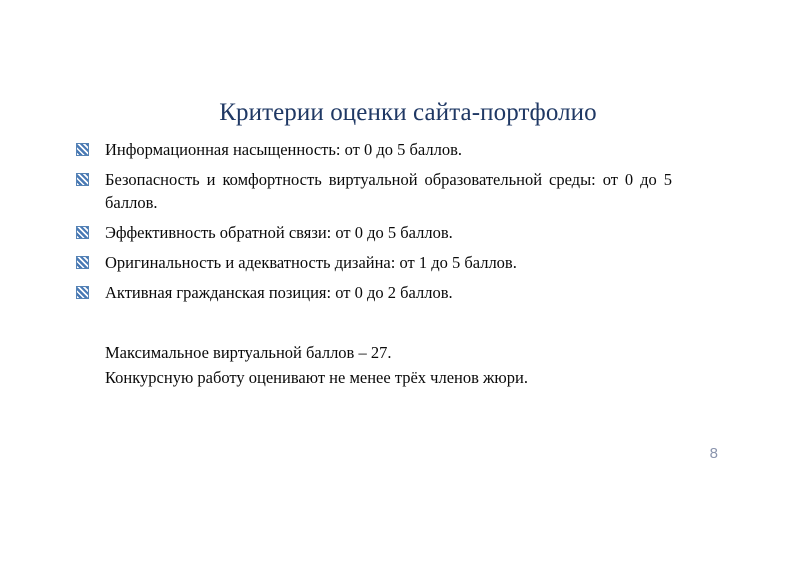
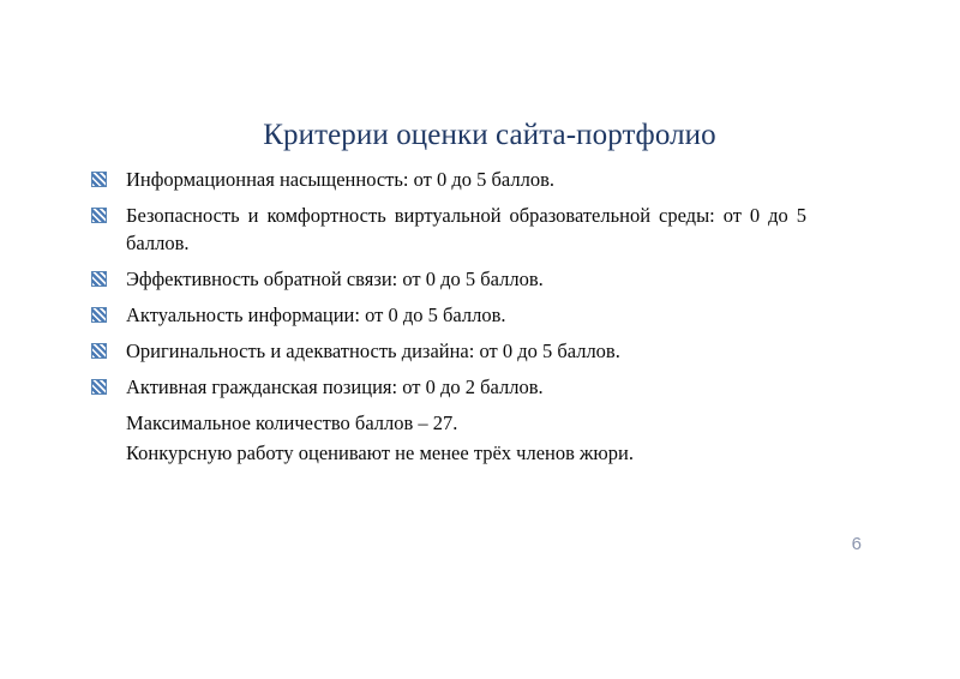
  Критерии оценки сайта-портфолио
  Информационная насыщенность: от 0 до 5 баллов.
  Безопасность и комфортность виртуальной образовательной среды: от 0 до 5 баллов.
  Эффективность обратной связи: от 0 до 5 баллов.
+ Актуальность информации: от 0 до 5 баллов.
- Оригинальность и адекватность дизайна: от 1 до 5 баллов.
+ Оригинальность и адекватность дизайна: от 0 до 5 баллов.
  Активная гражданская позиция: от 0 до 2 баллов.
- Максимальное виртуальной баллов – 27.
+ Максимальное количество баллов – 27.
  Конкурсную работу оценивают не менее трёх членов жюри.
- 8
+ 6
